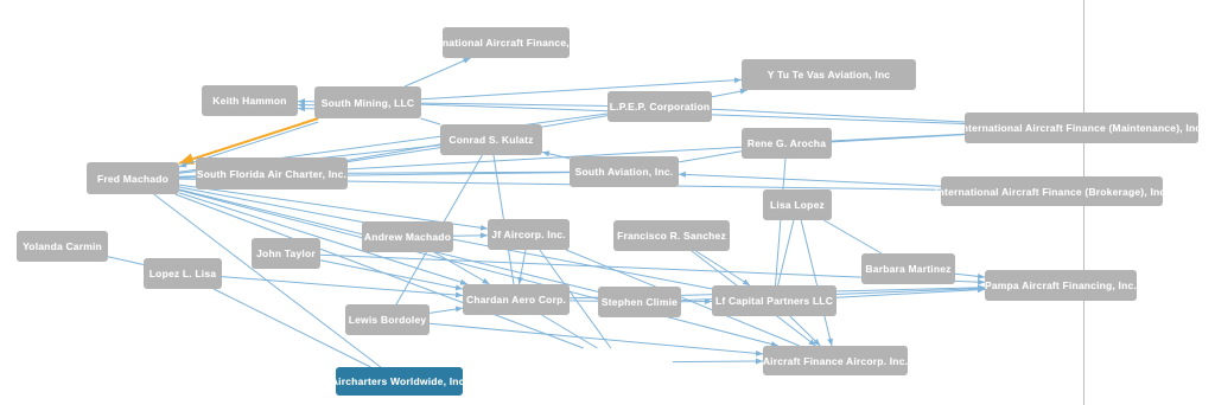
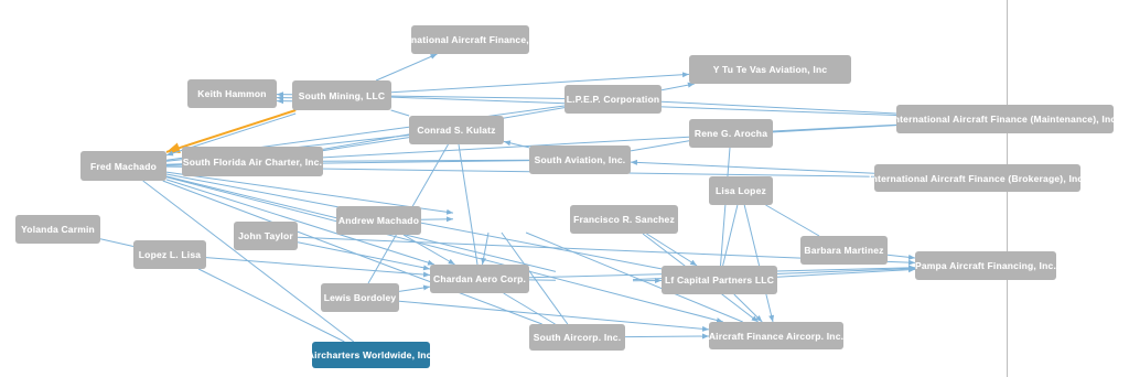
  International Aircraft Finance, LLC
  Keith Hammon
  South Mining, LLC
  Y Tu Te Vas Aviation, Inc
  L.P.E.P. Corporation
  International Aircraft Finance (Maintenance), Inc.
  Conrad S. Kulatz
  Rene G. Arocha
  Fred Machado
  South Florida Air Charter, Inc.
  South Aviation, Inc.
  International Aircraft Finance (Brokerage), Inc.
  Lisa Lopez
- Jf Aircorp. Inc.
  Francisco R. Sanchez
  Andrew Machado
  Yolanda Carmin
  John Taylor
  Barbara Martinez
  Lopez L. Lisa
  Pampa Aircraft Financing, Inc.
  Chardan Aero Corp.
  Lf Capital Partners LLC
- Stephen Climie
  Lewis Bordoley
  Aircraft Finance Aircorp. Inc.
+ South Aircorp. Inc.
  Aircharters Worldwide, Inc.
